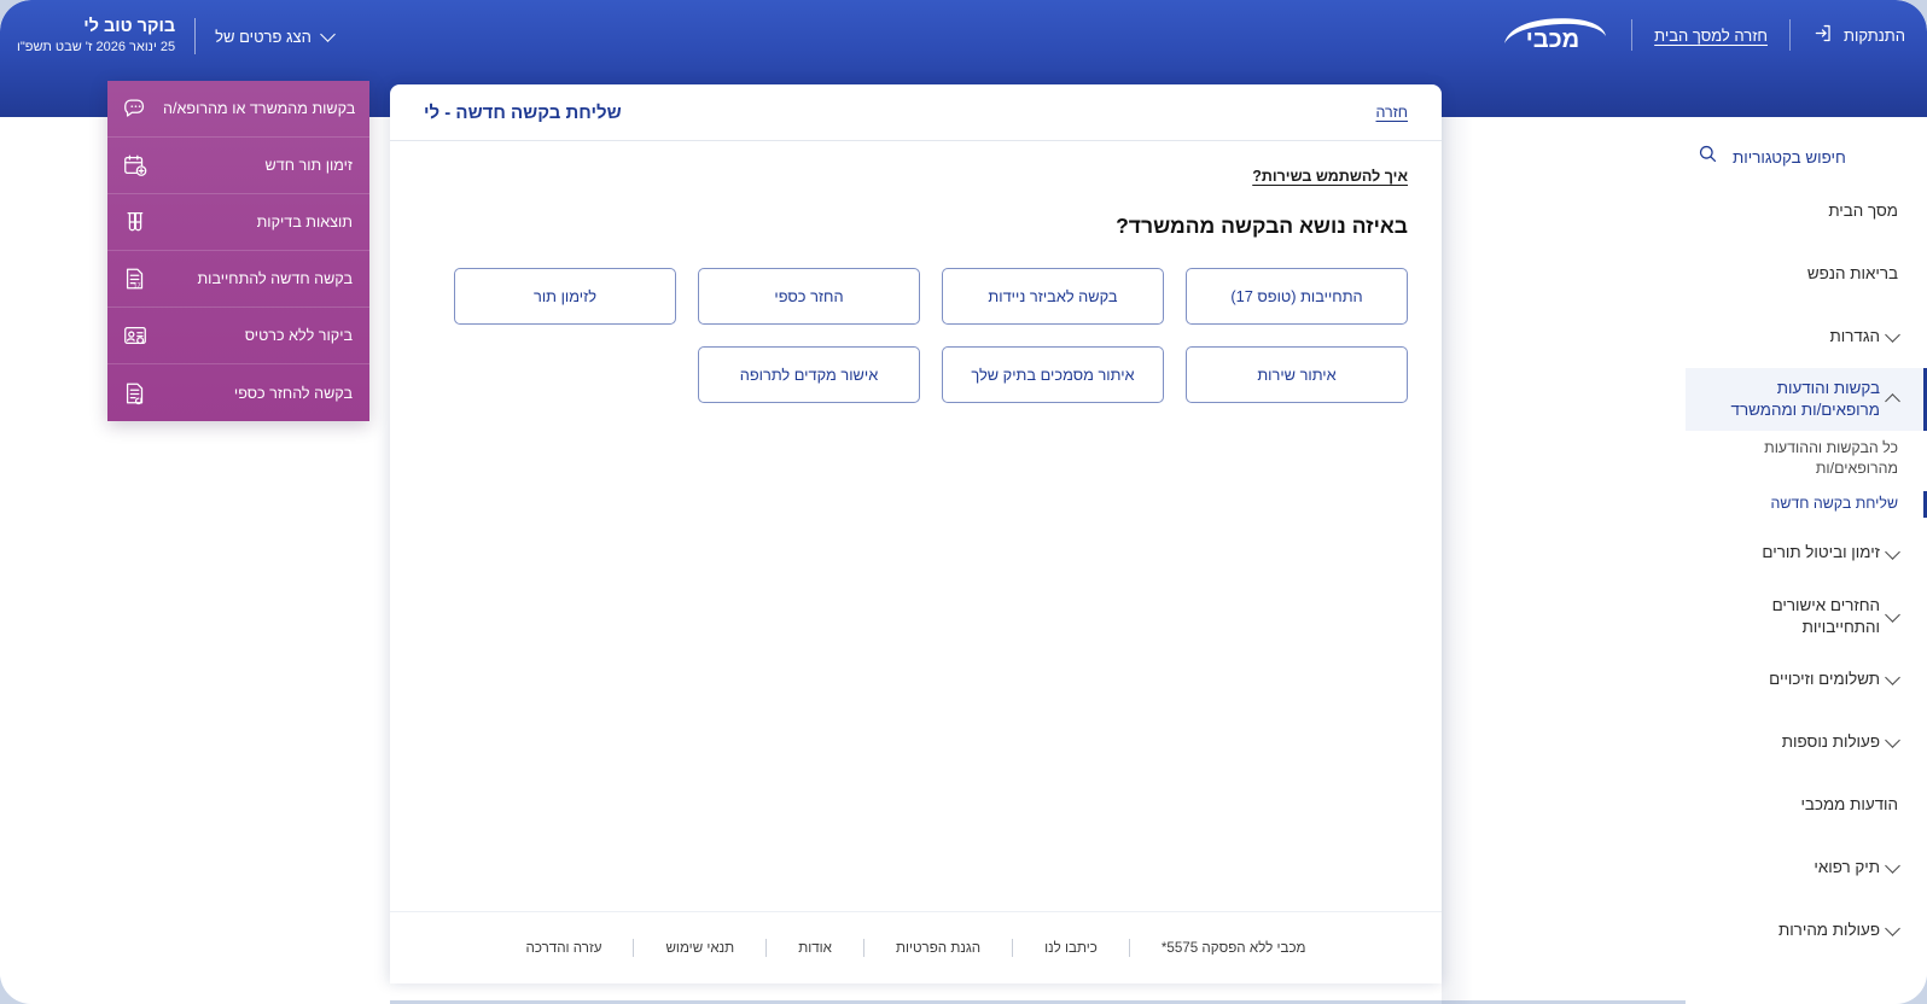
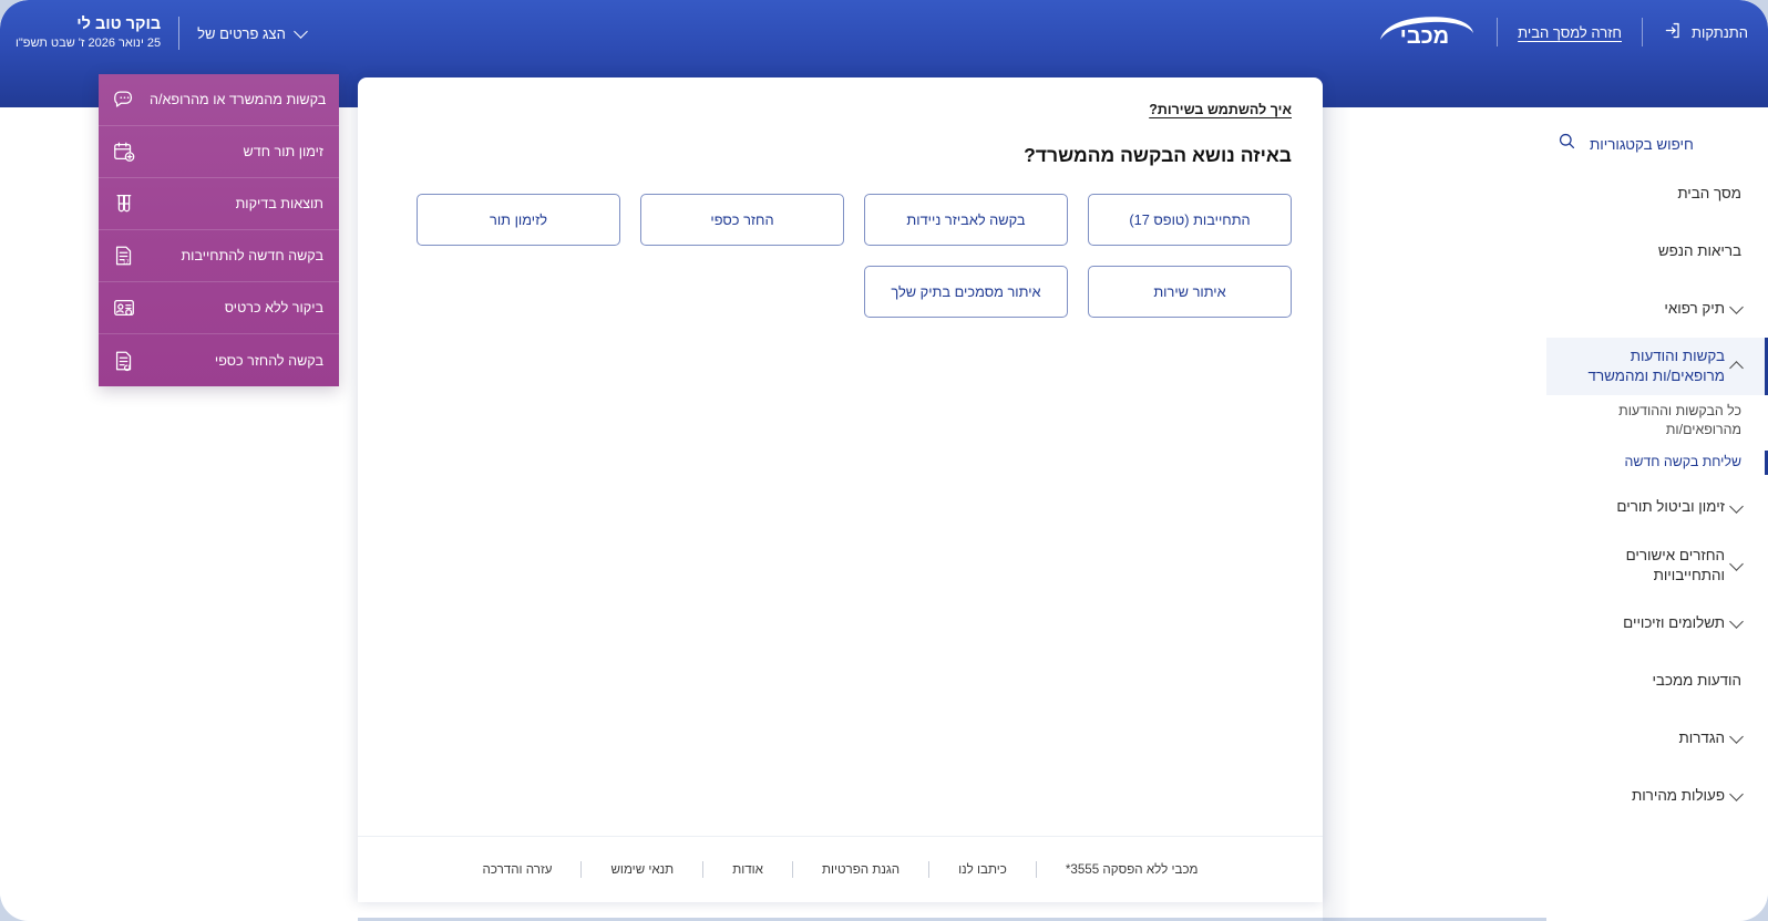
  מכבי
  חזרה למסך הבית
  התנתקות
  הצג פרטים של
  בוקר טוב לי
  25 ינואר 2026 ז' שבט תשפ"ו
  בקשות מהמשרד או מהרופא/ה
  זימון תור חדש
  תוצאות בדיקות
  בקשה חדשה להתחייבות
  ביקור ללא כרטיס
  בקשה להחזר כספי
- חזרה
- שליחת בקשה חדשה - לי
  איך להשתמש בשירות?
  באיזה נושא הבקשה מהמשרד?
  התחייבות (טופס 17)
  בקשה לאביזר ניידות
  החזר כספי
  לזימון תור
  איתור שירות
  איתור מסמכים בתיק שלך
- אישור מקדים לתרופה
- מכבי ללא הפסקה 5575*
+ מכבי ללא הפסקה 3555*
  כיתבו לנו
  הגנת הפרטיות
  אודות
  תנאי שימוש
  עזרה והדרכה
  חיפוש בקטגוריות
  מסך הבית
  בריאות הנפש
- הגדרות
+ תיק רפואי
  בקשות והודעות מרופאים/ות ומהמשרד
  כל הבקשות וההודעות מהרופאים/ות
  שליחת בקשה חדשה
  זימון וביטול תורים
  החזרים אישורים והתחייבויות
  תשלומים וזיכויים
- פעולות נוספות
  הודעות ממכבי
- תיק רפואי
+ הגדרות
  פעולות מהירות
